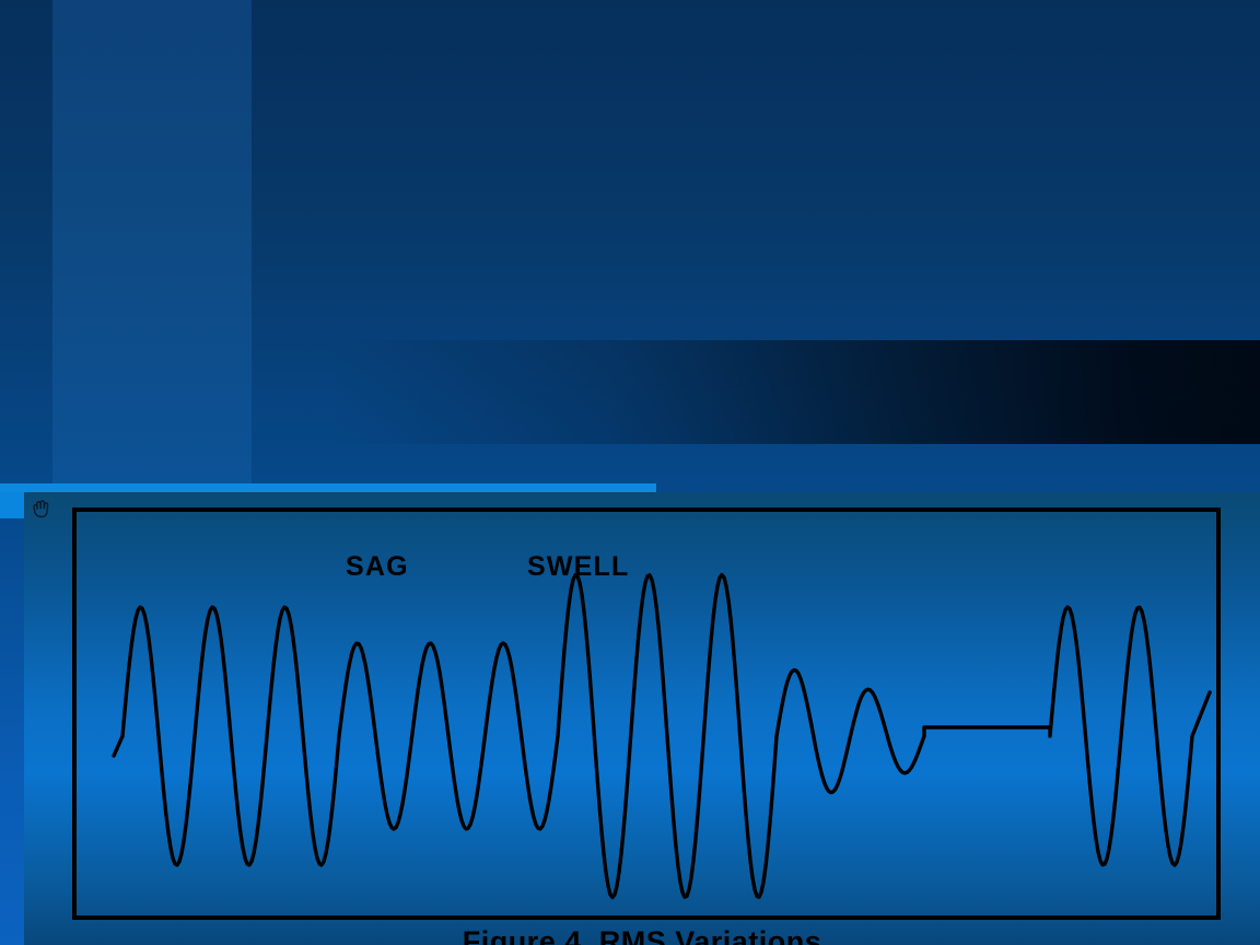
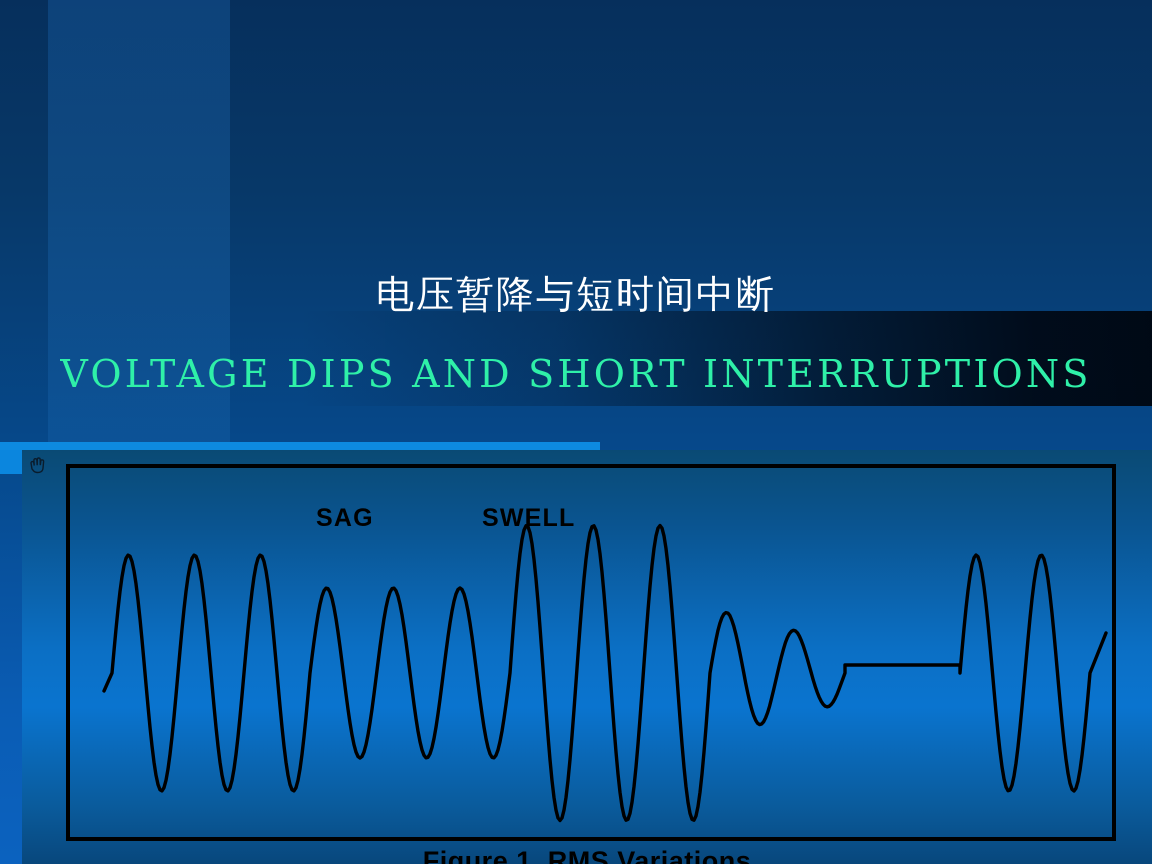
+ 电压暂降与短时间中断
+ VOLTAGE DIPS AND SHORT INTERRUPTIONS
  SAG
  SWELL
- Figure 4. RMS Variations
+ Figure 1. RMS Variations
